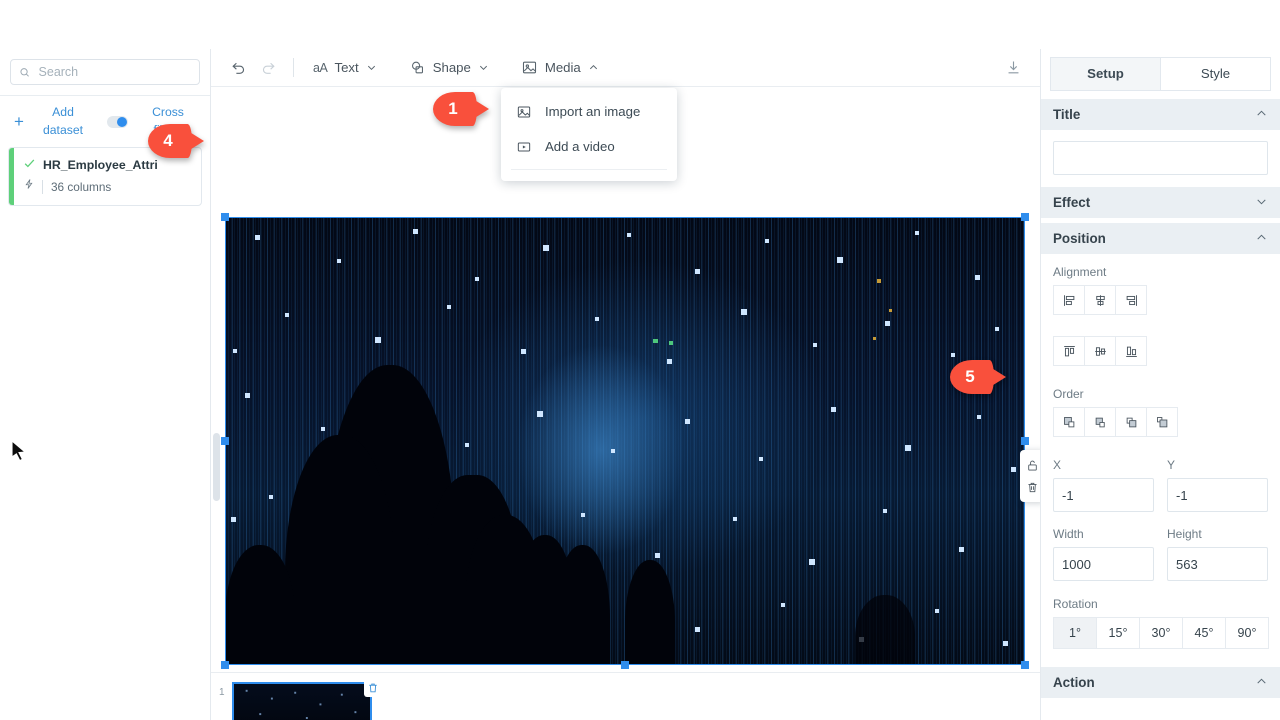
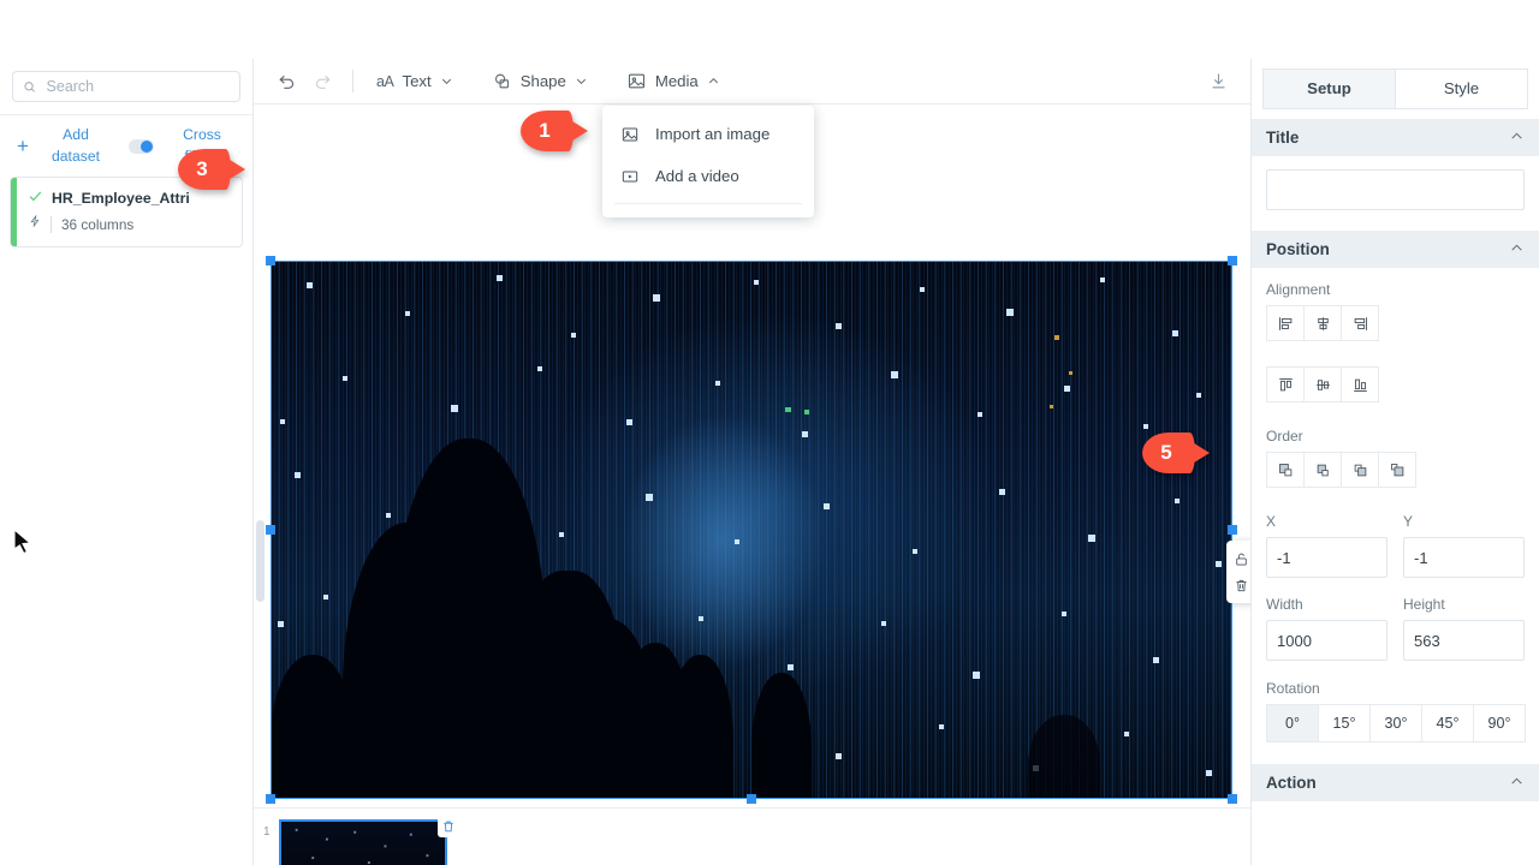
  Search
  +
  Add dataset
  HR_Employee_Attri
  36 columns
  aA
  Text
  Shape
  Media
  Import an image
  Add a video
  1
  Setup
  Style
  Title
- Effect
  Position
  Alignment
  Order
  X
  -1
  Y
  -1
  Width
  1000
  Height
  563
  Rotation
- 1°
+ 0°
  15°
  30°
  45°
  90°
  Action
  1
- 4
+ 3
  5
